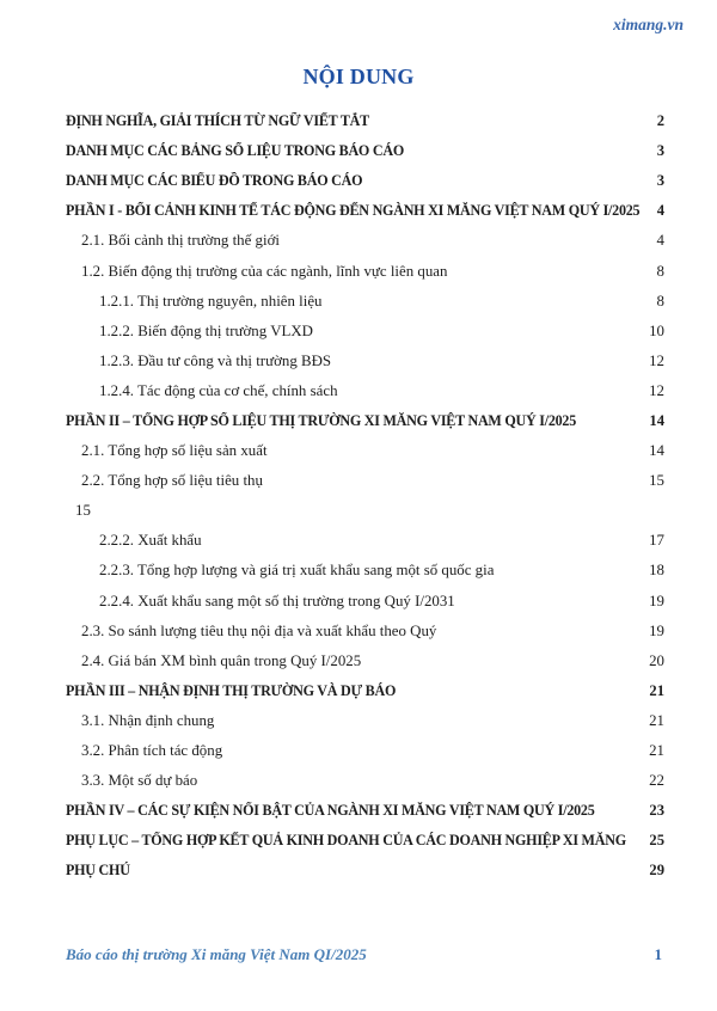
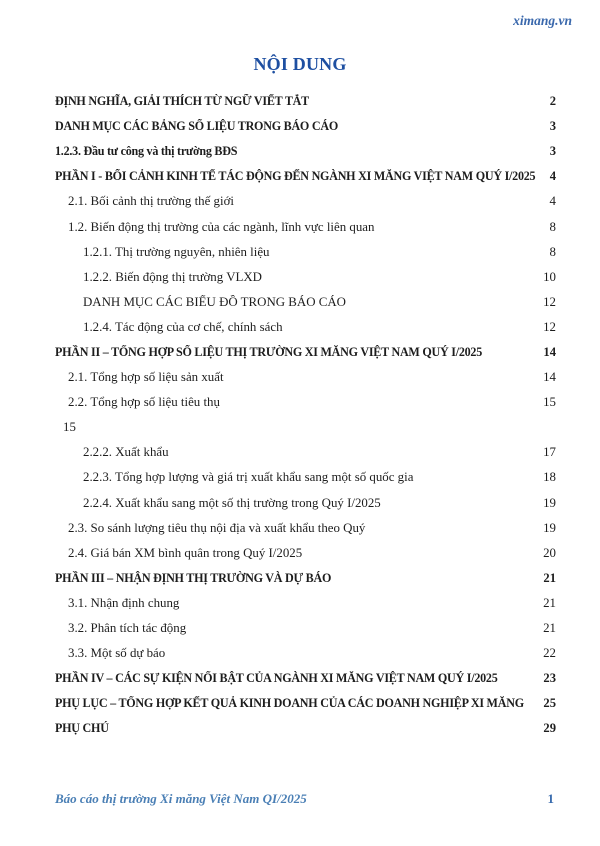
  ximang.vn
  NỘI DUNG
  ĐỊNH NGHĨA, GIẢI THÍCH TỪ NGỮ VIẾT TẮT
  2
  DANH MỤC CÁC BẢNG SỐ LIỆU TRONG BÁO CÁO
  3
- DANH MỤC CÁC BIỂU ĐỒ TRONG BÁO CÁO
+ 1.2.3. Đầu tư công và thị trường BĐS
  3
  PHẦN I - BỐI CẢNH KINH TẾ TÁC ĐỘNG ĐẾN NGÀNH XI MĂNG VIỆT NAM QUÝ I/2025
  4
  2.1. Bối cảnh thị trường thế giới
  4
  1.2. Biến động thị trường của các ngành, lĩnh vực liên quan
  8
  1.2.1. Thị trường nguyên, nhiên liệu
  8
  1.2.2. Biến động thị trường VLXD
  10
- 1.2.3. Đầu tư công và thị trường BĐS
+ DANH MỤC CÁC BIỂU ĐỒ TRONG BÁO CÁO
  12
  1.2.4. Tác động của cơ chế, chính sách
  12
  PHẦN II – TỔNG HỢP SỐ LIỆU THỊ TRƯỜNG XI MĂNG VIỆT NAM QUÝ I/2025
  14
  2.1. Tổng hợp số liệu sản xuất
  14
  2.2. Tổng hợp số liệu tiêu thụ
  15
  15
  2.2.2. Xuất khẩu
  17
  2.2.3. Tổng hợp lượng và giá trị xuất khẩu sang một số quốc gia
  18
- 2.2.4. Xuất khẩu sang một số thị trường trong Quý I/2031
+ 2.2.4. Xuất khẩu sang một số thị trường trong Quý I/2025
  19
  2.3. So sánh lượng tiêu thụ nội địa và xuất khẩu theo Quý
  19
  2.4. Giá bán XM bình quân trong Quý I/2025
  20
  PHẦN III – NHẬN ĐỊNH THỊ TRƯỜNG VÀ DỰ BÁO
  21
  3.1. Nhận định chung
  21
  3.2. Phân tích tác động
  21
  3.3. Một số dự báo
  22
  PHẦN IV – CÁC SỰ KIỆN NỔI BẬT CỦA NGÀNH XI MĂNG VIỆT NAM QUÝ I/2025
  23
  PHỤ LỤC – TỔNG HỢP KẾT QUẢ KINH DOANH CỦA CÁC DOANH NGHIỆP XI MĂNG
  25
  PHỤ CHÚ
  29
  Báo cáo thị trường Xi măng Việt Nam QI/2025
  1
